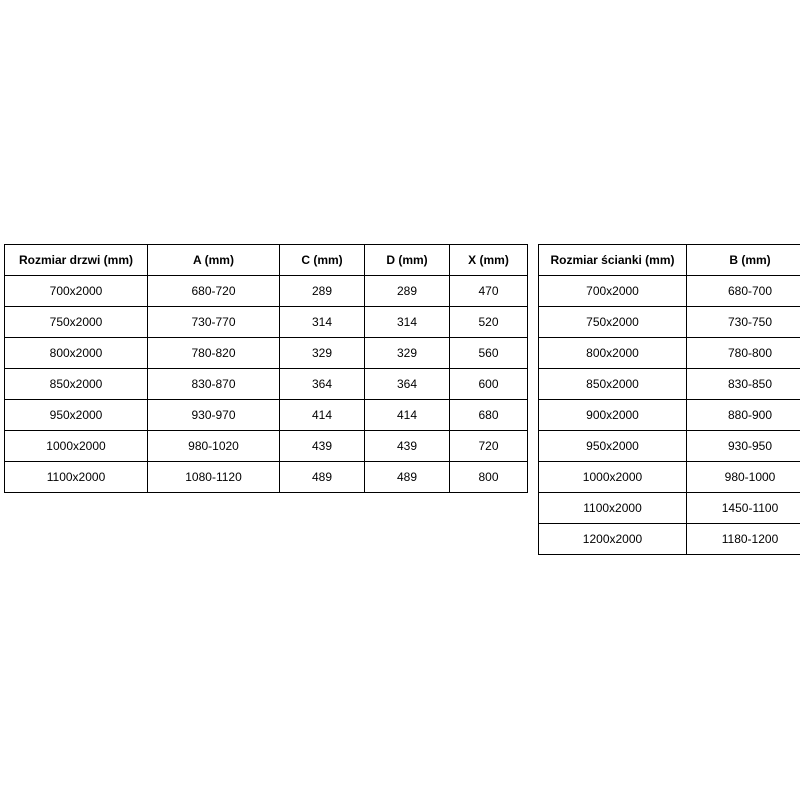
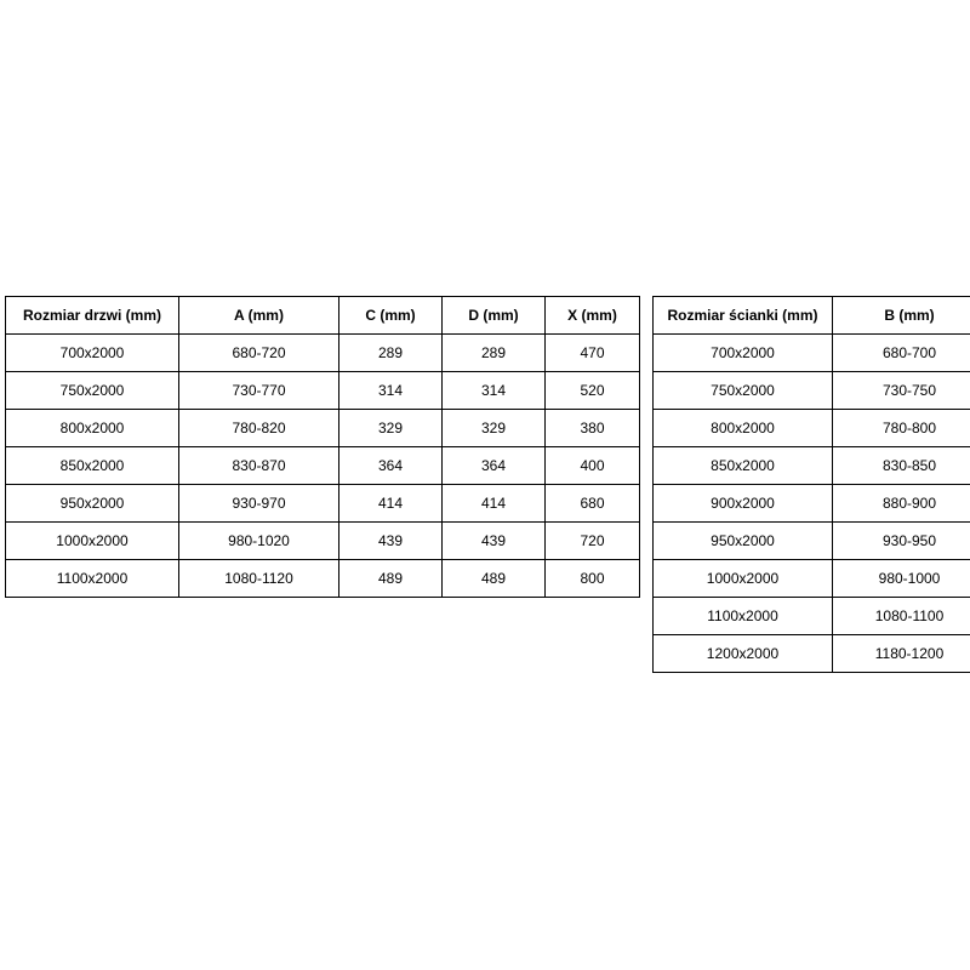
  Rozmiar drzwi (mm)	A (mm)	C (mm)	D (mm)	X (mm)
  700x2000	680-720	289	289	470
  750x2000	730-770	314	314	520
- 800x2000	780-820	329	329	560
+ 800x2000	780-820	329	329	380
- 850x2000	830-870	364	364	600
+ 850x2000	830-870	364	364	400
  950x2000	930-970	414	414	680
  1000x2000	980-1020	439	439	720
  1100x2000	1080-1120	489	489	800
  Rozmiar ścianki (mm)	B (mm)
  700x2000	680-700
  750x2000	730-750
  800x2000	780-800
  850x2000	830-850
  900x2000	880-900
  950x2000	930-950
  1000x2000	980-1000
- 1100x2000	1450-1100
+ 1100x2000	1080-1100
  1200x2000	1180-1200
